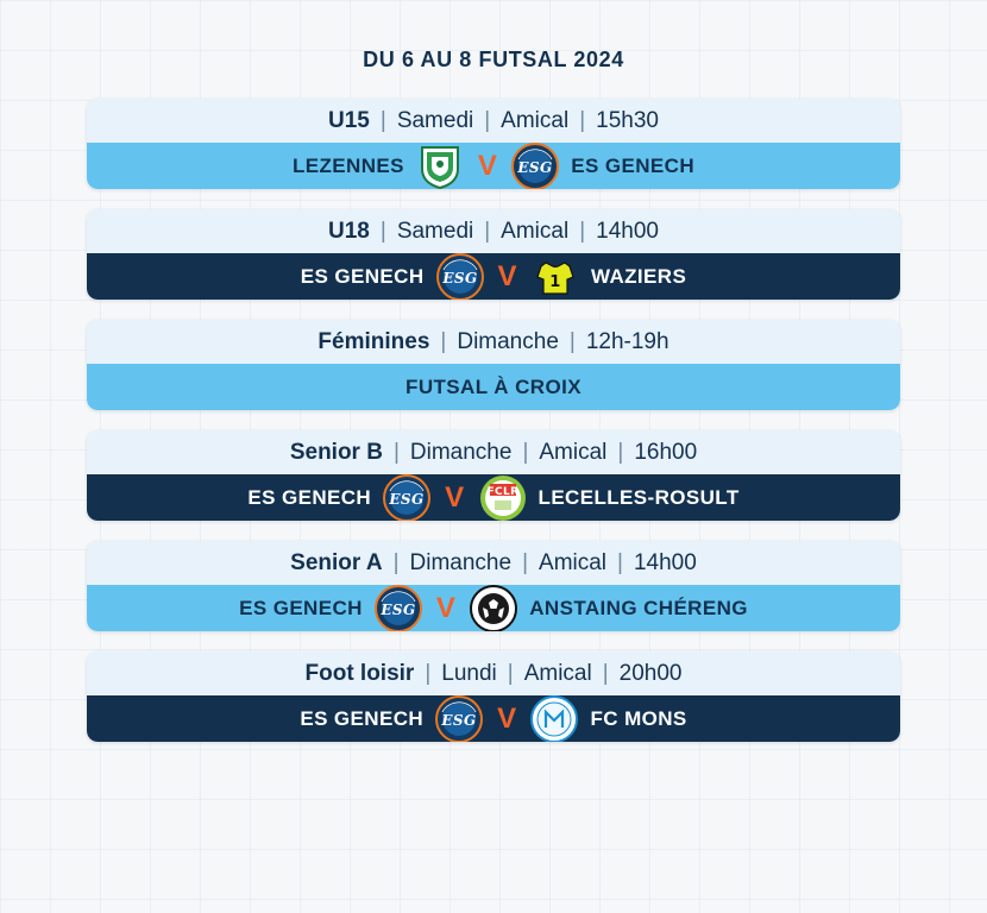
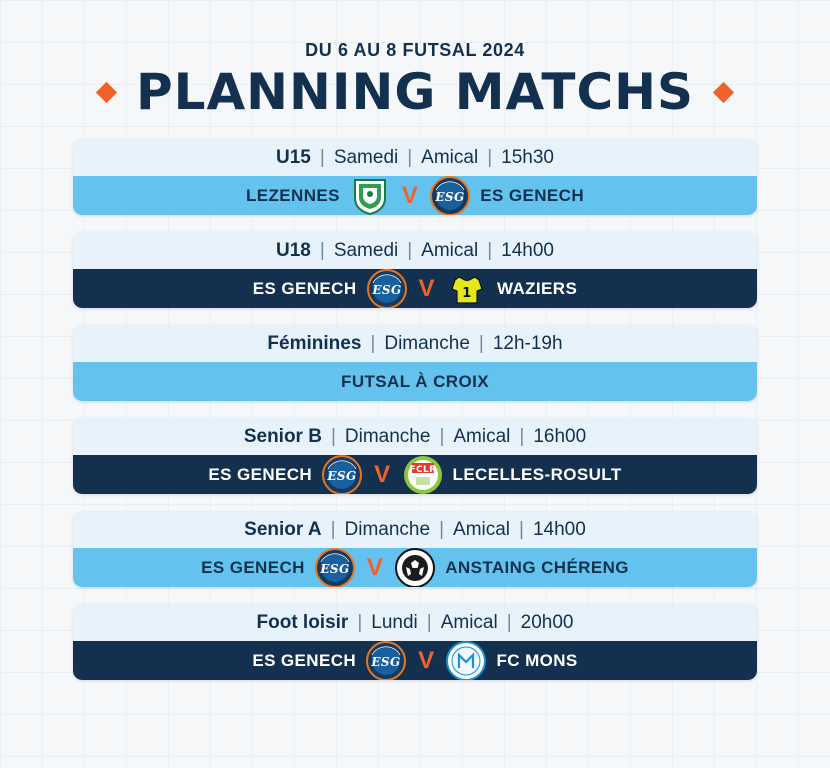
  DU 6 AU 8 FUTSAL 2024
+ PLANNING MATCHS
  U15
  |
  Samedi
  |
  Amical
  |
  15h30
  LEZENNES
  V
  ESG
  ES GENECH
  U18
  |
  Samedi
  |
  Amical
  |
  14h00
  ES GENECH
  ESG
  V
  1
  WAZIERS
  Féminines
  |
  Dimanche
  |
  12h-19h
  FUTSAL À CROIX
  Senior B
  |
  Dimanche
  |
  Amical
  |
  16h00
  ES GENECH
  ESG
  V
  FCLR
  LECELLES-ROSULT
  Senior A
  |
  Dimanche
  |
  Amical
  |
  14h00
  ES GENECH
  ESG
  V
  ANSTAING CHÉRENG
  Foot loisir
  |
  Lundi
  |
  Amical
  |
  20h00
  ES GENECH
  ESG
  V
  FC MONS
